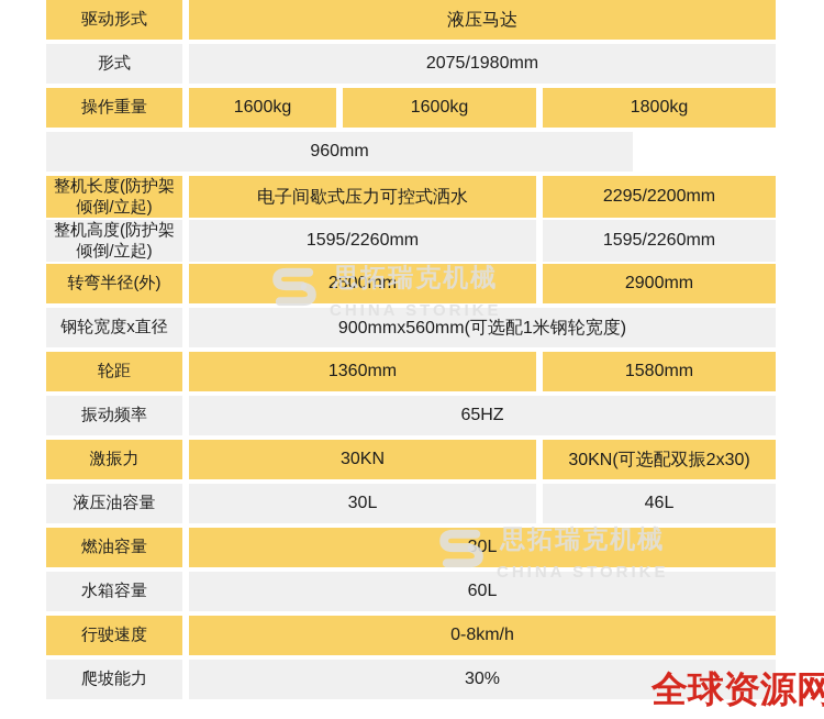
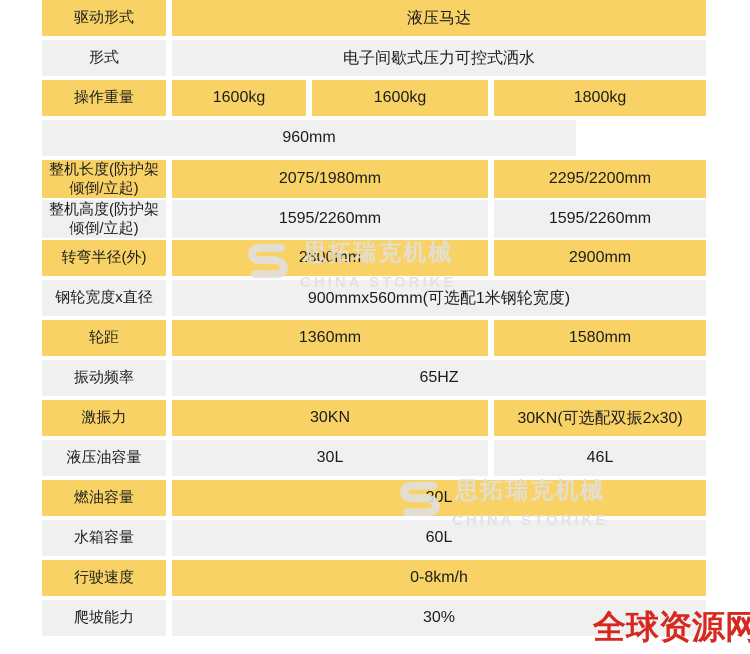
  驱动形式
  液压马达
  形式
- 2075/1980mm
+ 电子间歇式压力可控式洒水
  操作重量
  1600kg
  1600kg
  1800kg
  960mm
  整机长度(防护架倾倒/立起)
- 电子间歇式压力可控式洒水
+ 2075/1980mm
  2295/2200mm
  整机高度(防护架倾倒/立起)
  1595/2260mm
  1595/2260mm
  转弯半径(外)
  2800mm
  2900mm
  钢轮宽度x直径
  900mmx560mm(可选配1米钢轮宽度)
  轮距
  1360mm
  1580mm
  振动频率
  65HZ
  激振力
  30KN
  30KN(可选配双振2x30)
  液压油容量
  30L
  46L
  燃油容量
  30L
  水箱容量
  60L
  行驶速度
  0-8km/h
  爬坡能力
  30%
  思拓瑞克机械
  CHINA STORIKE
  思拓瑞克机械
  CHINA STORIKE
  全球资源网
